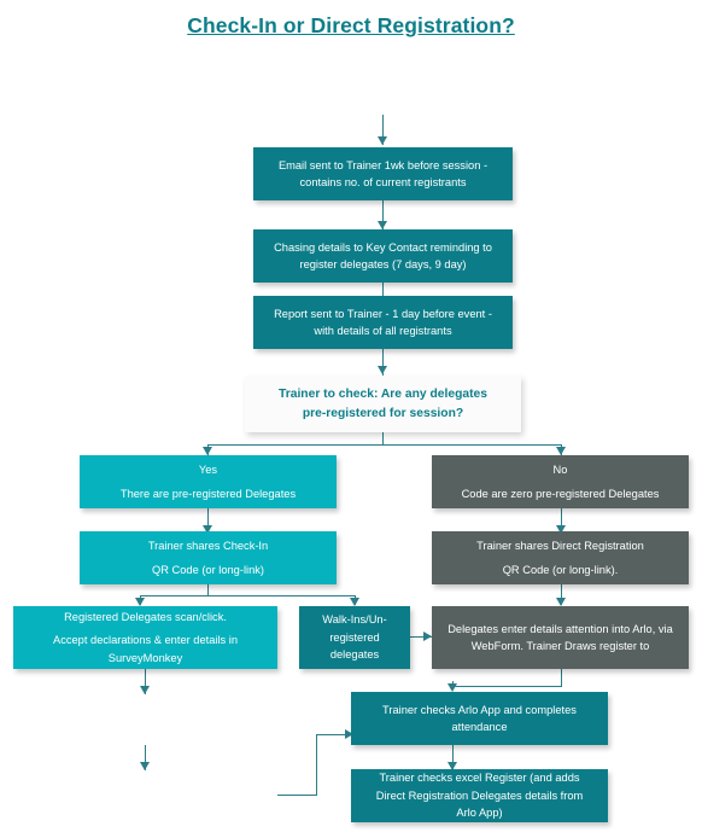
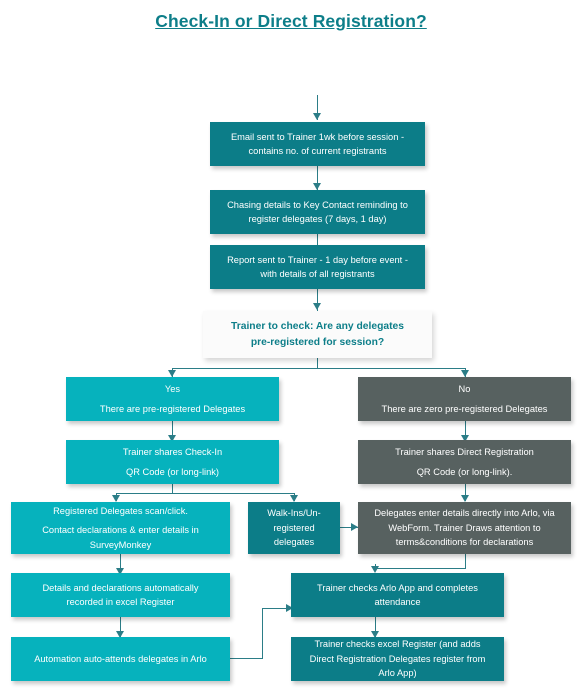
  Check-In or Direct Registration?
  Email sent to Trainer 1wk before session -
  contains no. of current registrants
  Chasing details to Key Contact reminding to
- register delegates (7 days, 9 day)
+ register delegates (7 days, 1 day)
  Report sent to Trainer - 1 day before event -
  with details of all registrants
  Trainer to check: Are any delegates
  pre-registered for session?
  Yes
  There are pre-registered Delegates
  Trainer shares Check-In
  QR Code (or long-link)
  Registered Delegates scan/click.
- Accept declarations & enter details in
+ Contact declarations & enter details in
  SurveyMonkey
  Walk-Ins/Un-
  registered
  delegates
+ Details and declarations automatically
+ recorded in excel Register
+ Automation auto-attends delegates in Arlo
  No
- Code are zero pre-registered Delegates
+ There are zero pre-registered Delegates
  Trainer shares Direct Registration
  QR Code (or long-link).
- Delegates enter details attention into Arlo, via
+ Delegates enter details directly into Arlo, via
- WebForm. Trainer Draws register to
+ WebForm. Trainer Draws attention to
+ terms&conditions for declarations
  Trainer checks Arlo App and completes
  attendance
  Trainer checks excel Register (and adds
- Direct Registration Delegates details from
+ Direct Registration Delegates register from
  Arlo App)
